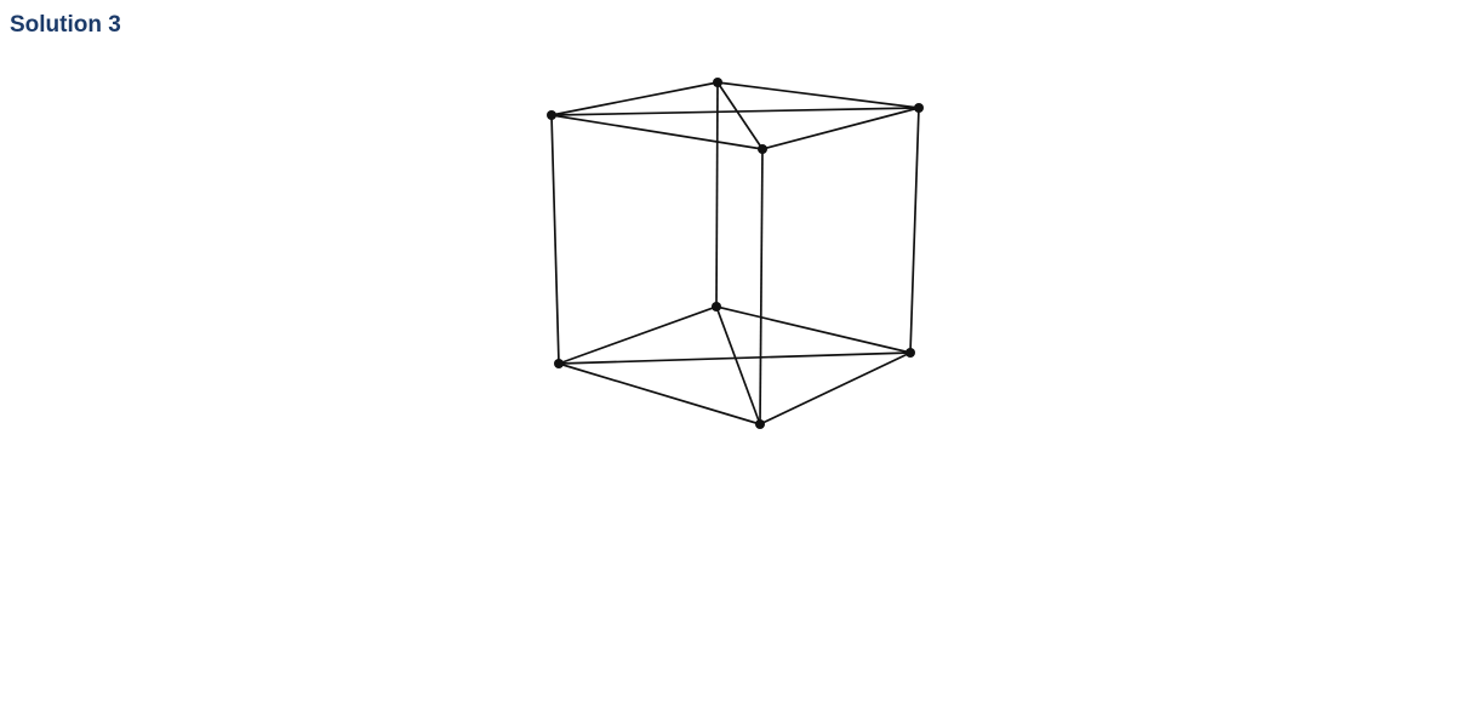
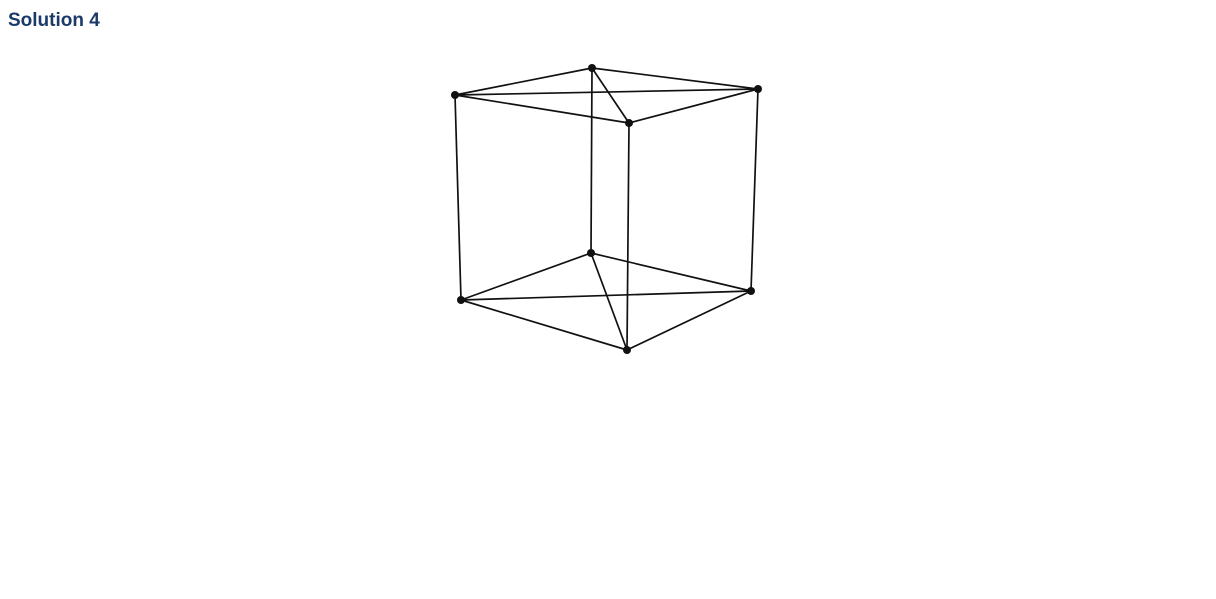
- Solution 3
+ Solution 4
